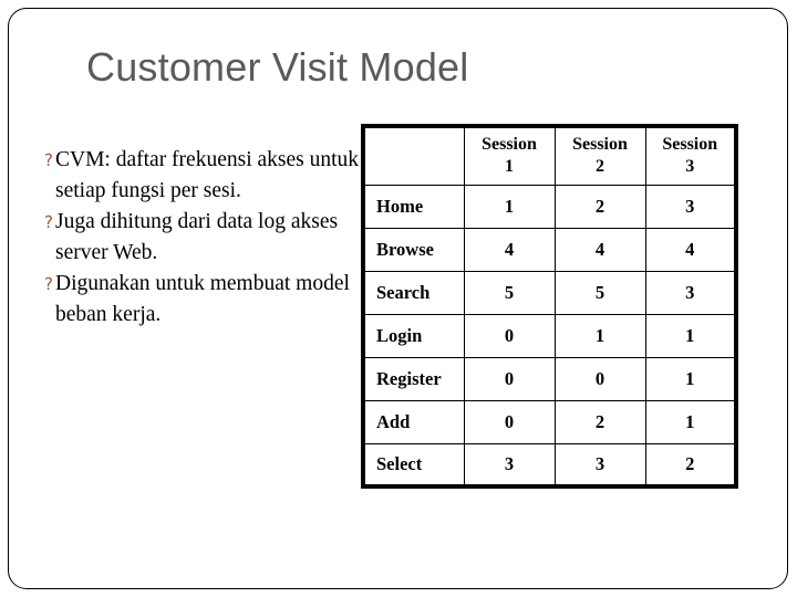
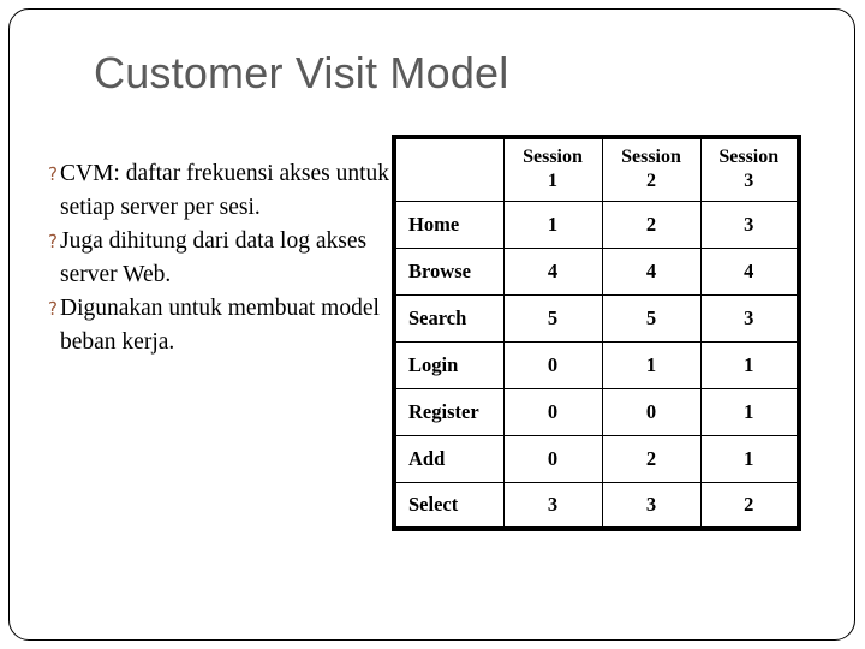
  Customer Visit Model
- CVM: daftar frekuensi akses untuk setiap fungsi per sesi.
+ CVM: daftar frekuensi akses untuk setiap server per sesi.
  Juga dihitung dari data log akses server Web.
  Digunakan untuk membuat model beban kerja.
  	Session 1	Session 2	Session 3
  Home	1	2	3
  Browse	4	4	4
  Search	5	5	3
  Login	0	1	1
  Register	0	0	1
  Add	0	2	1
  Select	3	3	2
